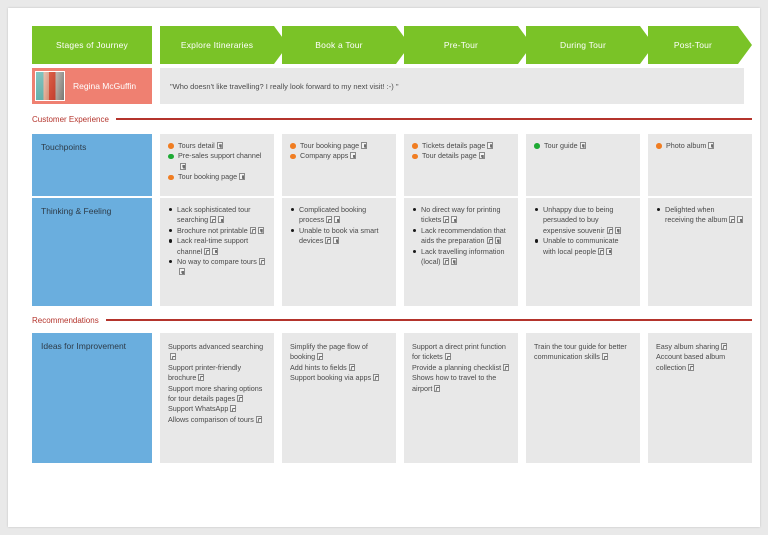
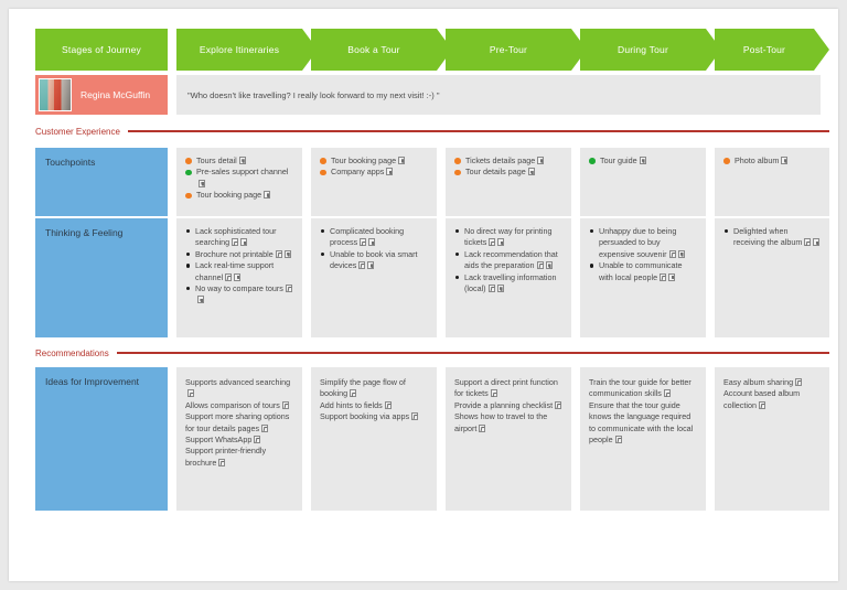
  Stages of Journey
  Explore Itineraries
  Book a Tour
  Pre-Tour
  During Tour
  Post-Tour
  Regina McGuffin
  "Who doesn't like travelling? I really look forward to my next visit! :-) "
  Customer Experience
  Touchpoints
  Tours detail
  Pre-sales support channel
  Tour booking page
  Tour booking page
  Company apps
  Tickets details page
  Tour details page
  Tour guide
  Photo album
  Thinking & Feeling
  Lack sophisticated tour searching
  Brochure not printable
  Lack real-time support channel
  No way to compare tours
  Complicated booking process
  Unable to book via smart devices
  No direct way for printing tickets
  Lack recommendation that aids the preparation
  Lack travelling information (local)
  Unhappy due to being persuaded to buy expensive souvenir
  Unable to communicate with local people
  Delighted when receiving the album
  Recommendations
  Ideas for Improvement
  Supports advanced searching
- Support printer-friendly brochure
+ Allows comparison of tours
  Support more sharing options for tour details pages
  Support WhatsApp
- Allows comparison of tours
+ Support printer-friendly brochure
  Simplify the page flow of booking
  Add hints to fields
  Support booking via apps
  Support a direct print function for tickets
  Provide a planning checklist
  Shows how to travel to the airport
  Train the tour guide for better communication skills
+ Ensure that the tour guide knows the language required to communicate with the local people
  Easy album sharing
  Account based album collection
